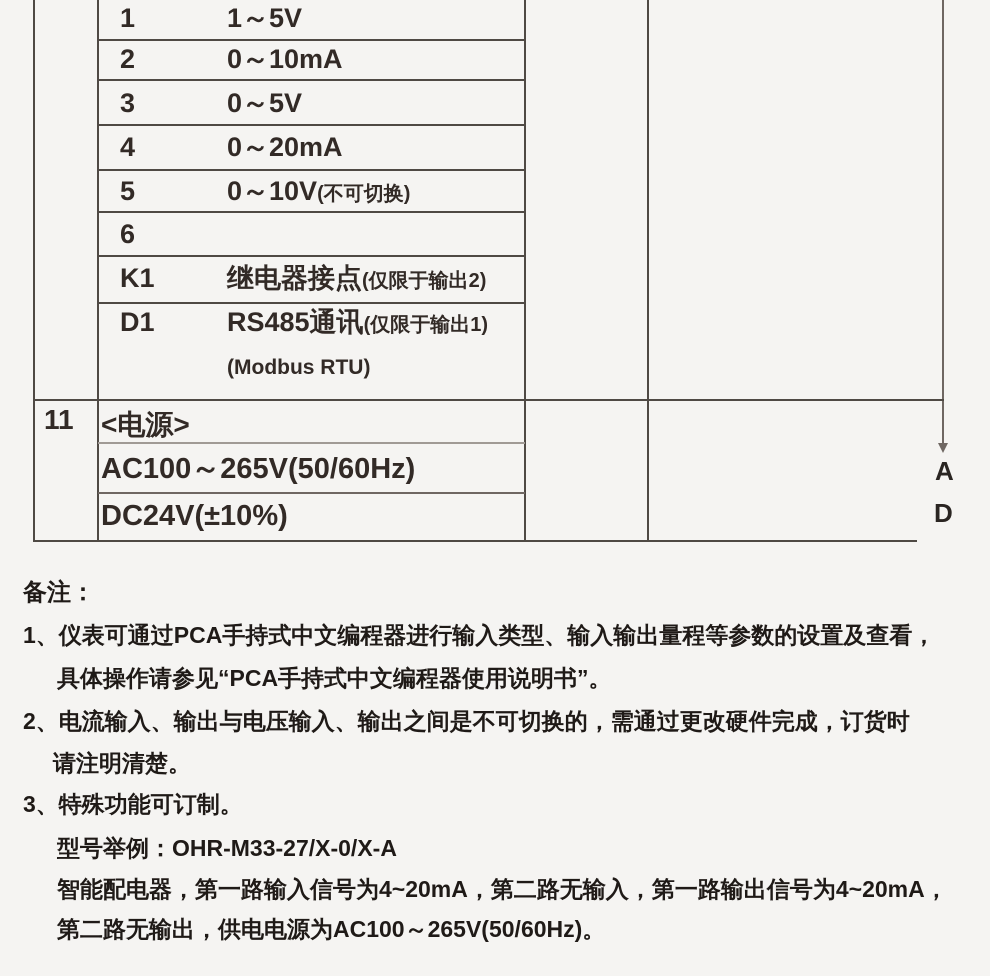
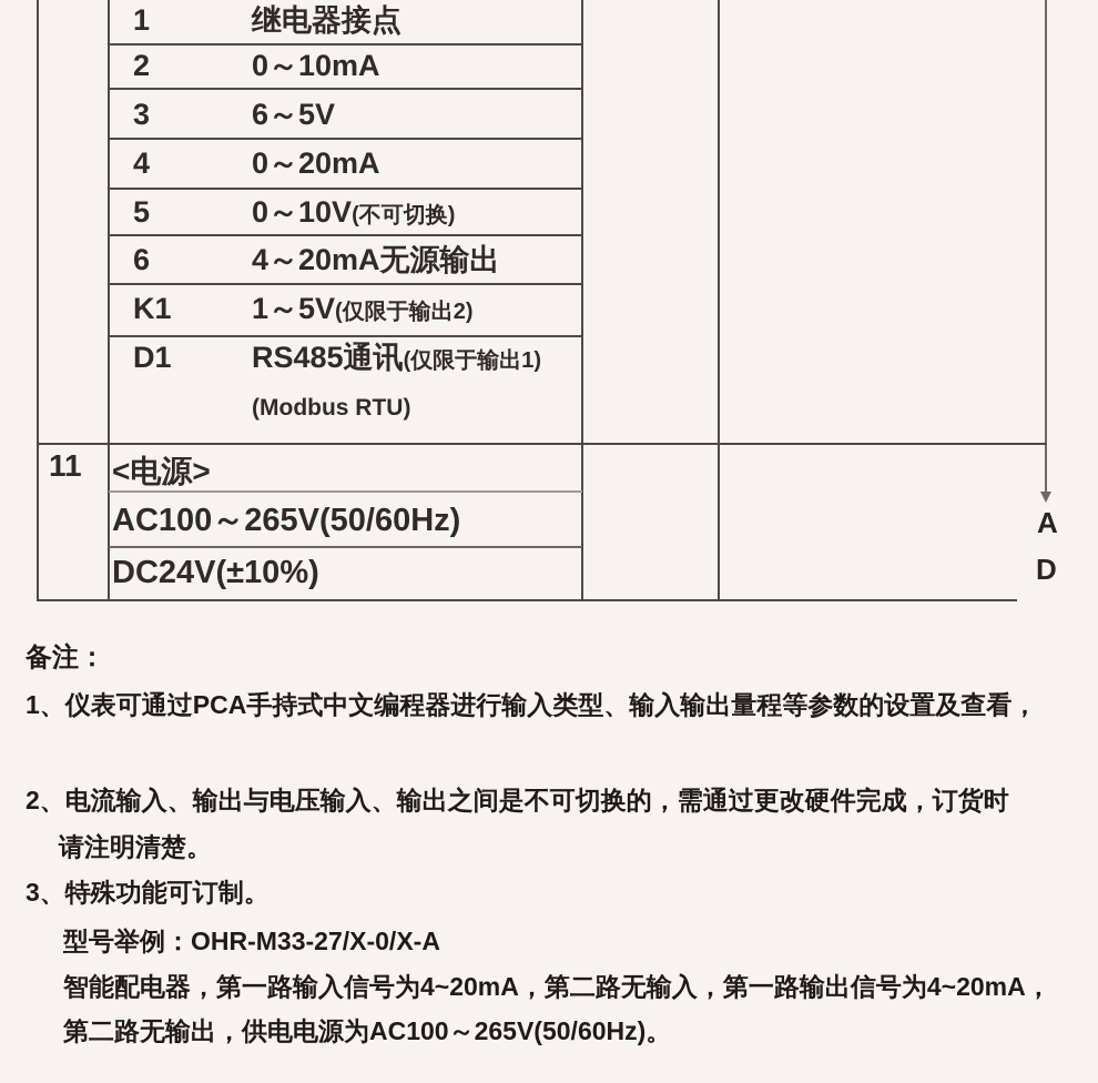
  1
  2
  3
  4
  5
  6
  K1
  D1
- 1～5V
+ 继电器接点
  0～10mA
- 0～5V
+ 6～5V
  0～20mA
  0～10V(不可切换)
+ 4～20mA无源输出
- 继电器接点(仅限于输出2)
+ 1～5V(仅限于输出2)
  RS485通讯(仅限于输出1)
  (Modbus RTU)
  11
  <电源>
  AC100～265V(50/60Hz)
  DC24V(±10%)
  A
  D
  备注：
  1、仪表可通过PCA手持式中文编程器进行输入类型、输入输出量程等参数的设置及查看，
- 具体操作请参见“PCA手持式中文编程器使用说明书”。
  2、电流输入、输出与电压输入、输出之间是不可切换的，需通过更改硬件完成，订货时
  请注明清楚。
  3、特殊功能可订制。
  型号举例：OHR-M33-27/X-0/X-A
  智能配电器，第一路输入信号为4~20mA，第二路无输入，第一路输出信号为4~20mA，
  第二路无输出，供电电源为AC100～265V(50/60Hz)。
